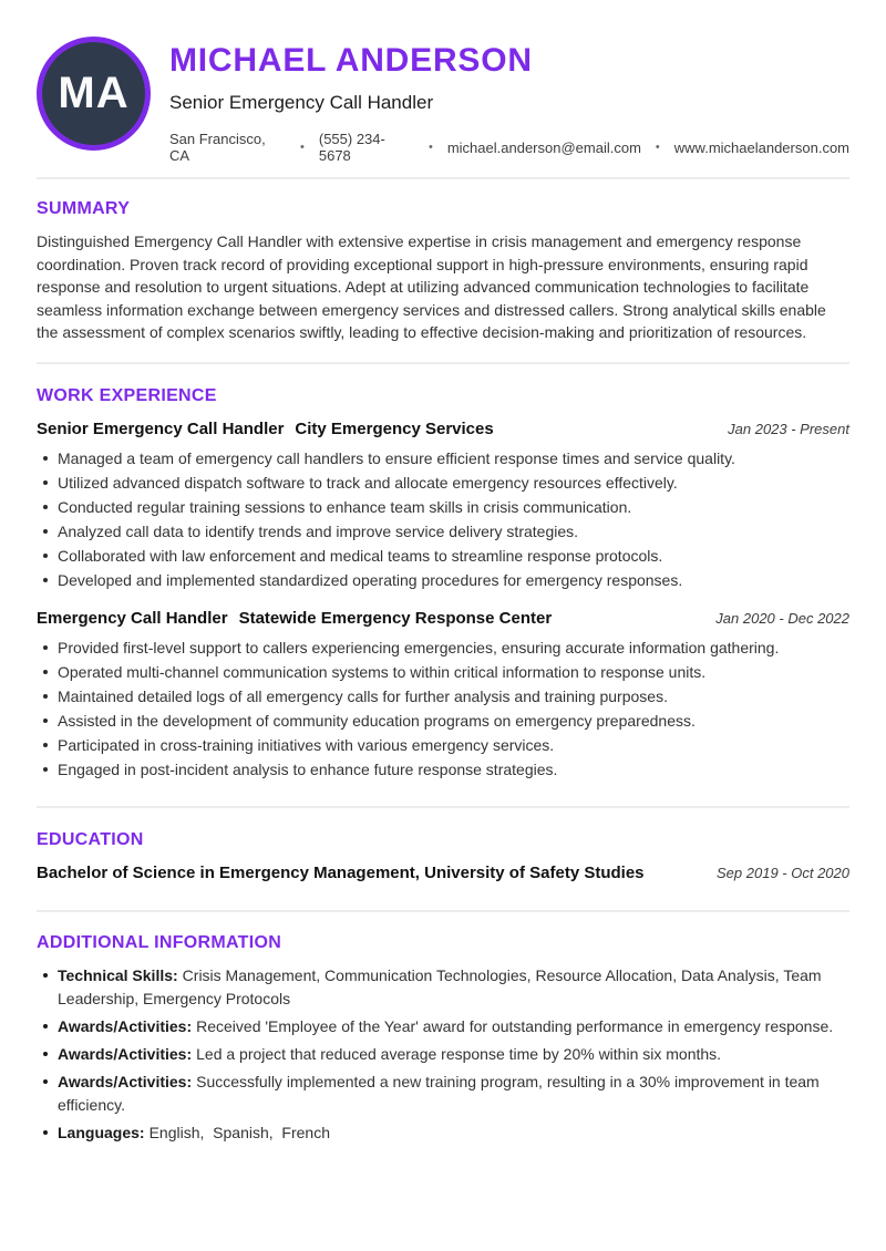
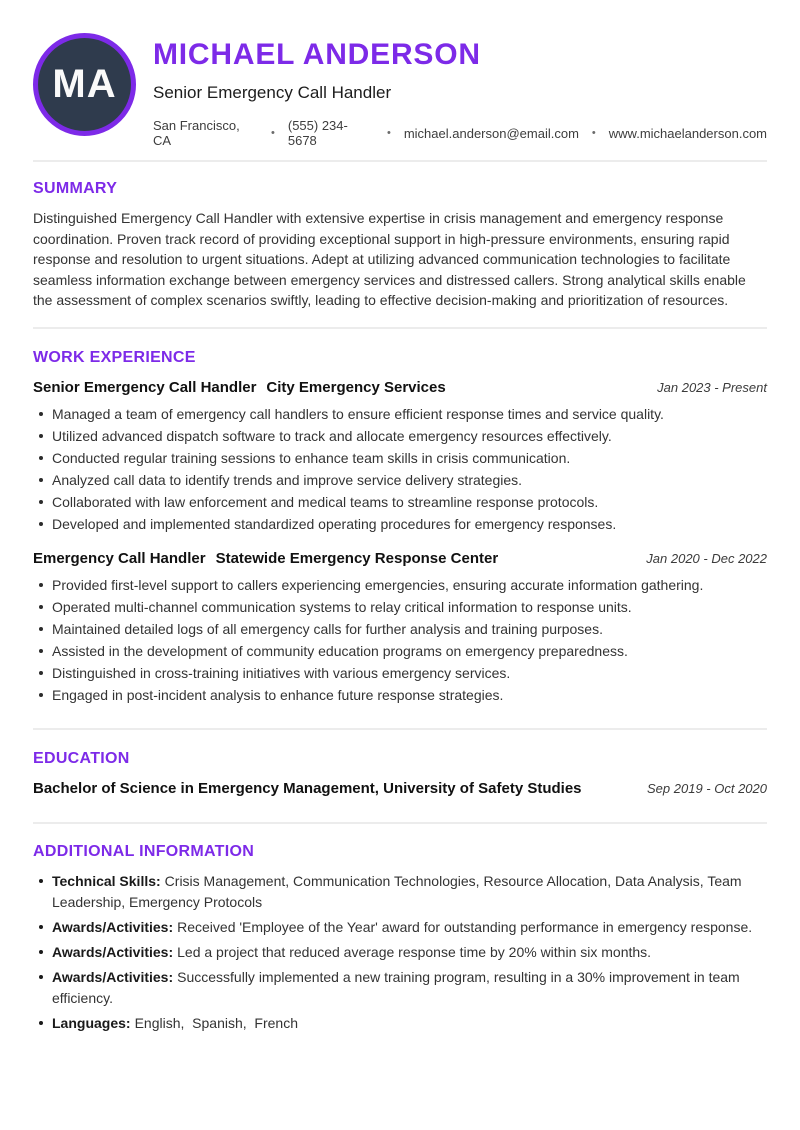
  MA
  MICHAEL ANDERSON
  Senior Emergency Call Handler
  San Francisco, CA
  •
  (555) 234-5678
  •
  michael.anderson@email.com
  •
  www.michaelanderson.com
  SUMMARY
  Distinguished Emergency Call Handler with extensive expertise in crisis management and emergency response coordination. Proven track record of providing exceptional support in high-pressure environments, ensuring rapid response and resolution to urgent situations. Adept at utilizing advanced communication technologies to facilitate seamless information exchange between emergency services and distressed callers. Strong analytical skills enable the assessment of complex scenarios swiftly, leading to effective decision-making and prioritization of resources.
  WORK EXPERIENCE
  Senior Emergency Call Handler
  City Emergency Services
  Jan 2023 - Present
  Managed a team of emergency call handlers to ensure efficient response times and service quality.
  Utilized advanced dispatch software to track and allocate emergency resources effectively.
  Conducted regular training sessions to enhance team skills in crisis communication.
  Analyzed call data to identify trends and improve service delivery strategies.
  Collaborated with law enforcement and medical teams to streamline response protocols.
  Developed and implemented standardized operating procedures for emergency responses.
  Emergency Call Handler
  Statewide Emergency Response Center
  Jan 2020 - Dec 2022
  Provided first-level support to callers experiencing emergencies, ensuring accurate information gathering.
- Operated multi-channel communication systems to within critical information to response units.
+ Operated multi-channel communication systems to relay critical information to response units.
  Maintained detailed logs of all emergency calls for further analysis and training purposes.
  Assisted in the development of community education programs on emergency preparedness.
- Participated in cross-training initiatives with various emergency services.
+ Distinguished in cross-training initiatives with various emergency services.
  Engaged in post-incident analysis to enhance future response strategies.
  EDUCATION
  Bachelor of Science in Emergency Management, University of Safety Studies
  Sep 2019 - Oct 2020
  ADDITIONAL INFORMATION
  Technical Skills: Crisis Management, Communication Technologies, Resource Allocation, Data Analysis, Team Leadership, Emergency Protocols
  Awards/Activities: Received 'Employee of the Year' award for outstanding performance in emergency response.
  Awards/Activities: Led a project that reduced average response time by 20% within six months.
  Awards/Activities: Successfully implemented a new training program, resulting in a 30% improvement in team efficiency.
  Languages: English, Spanish, French
